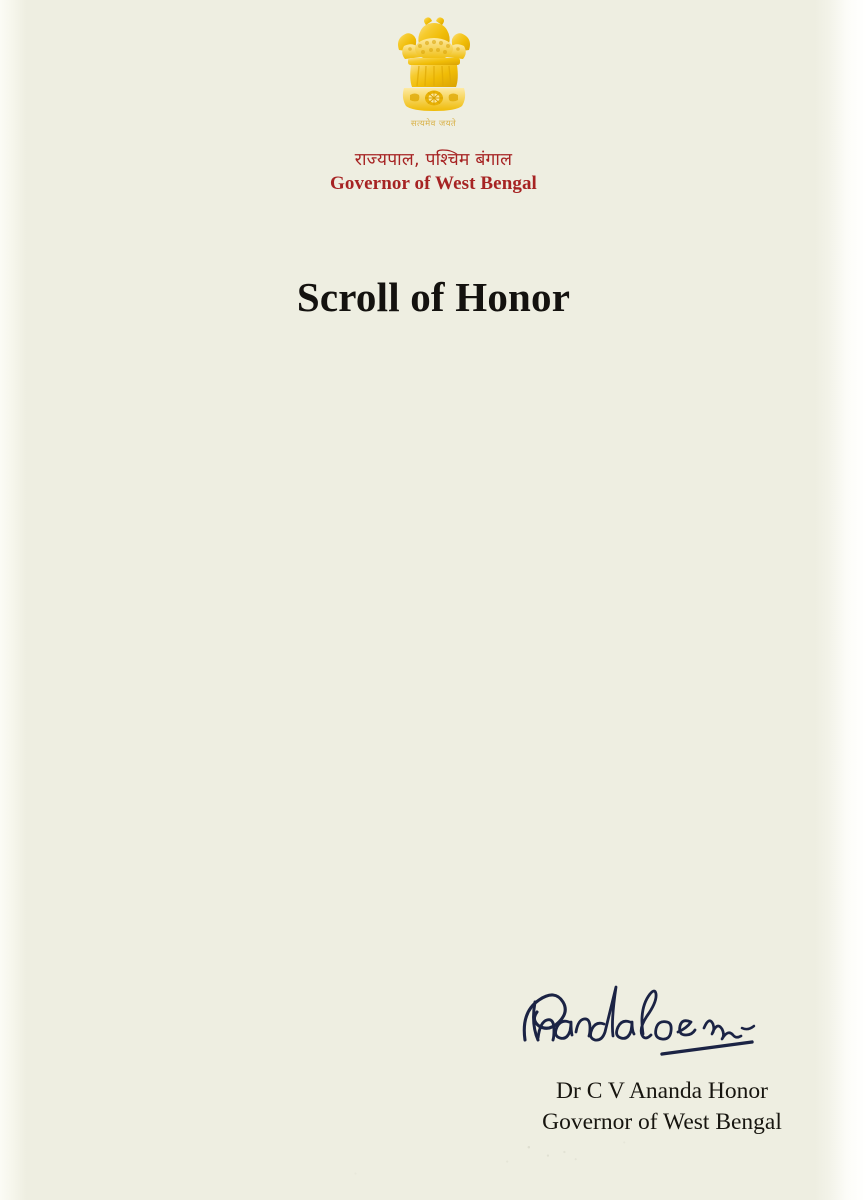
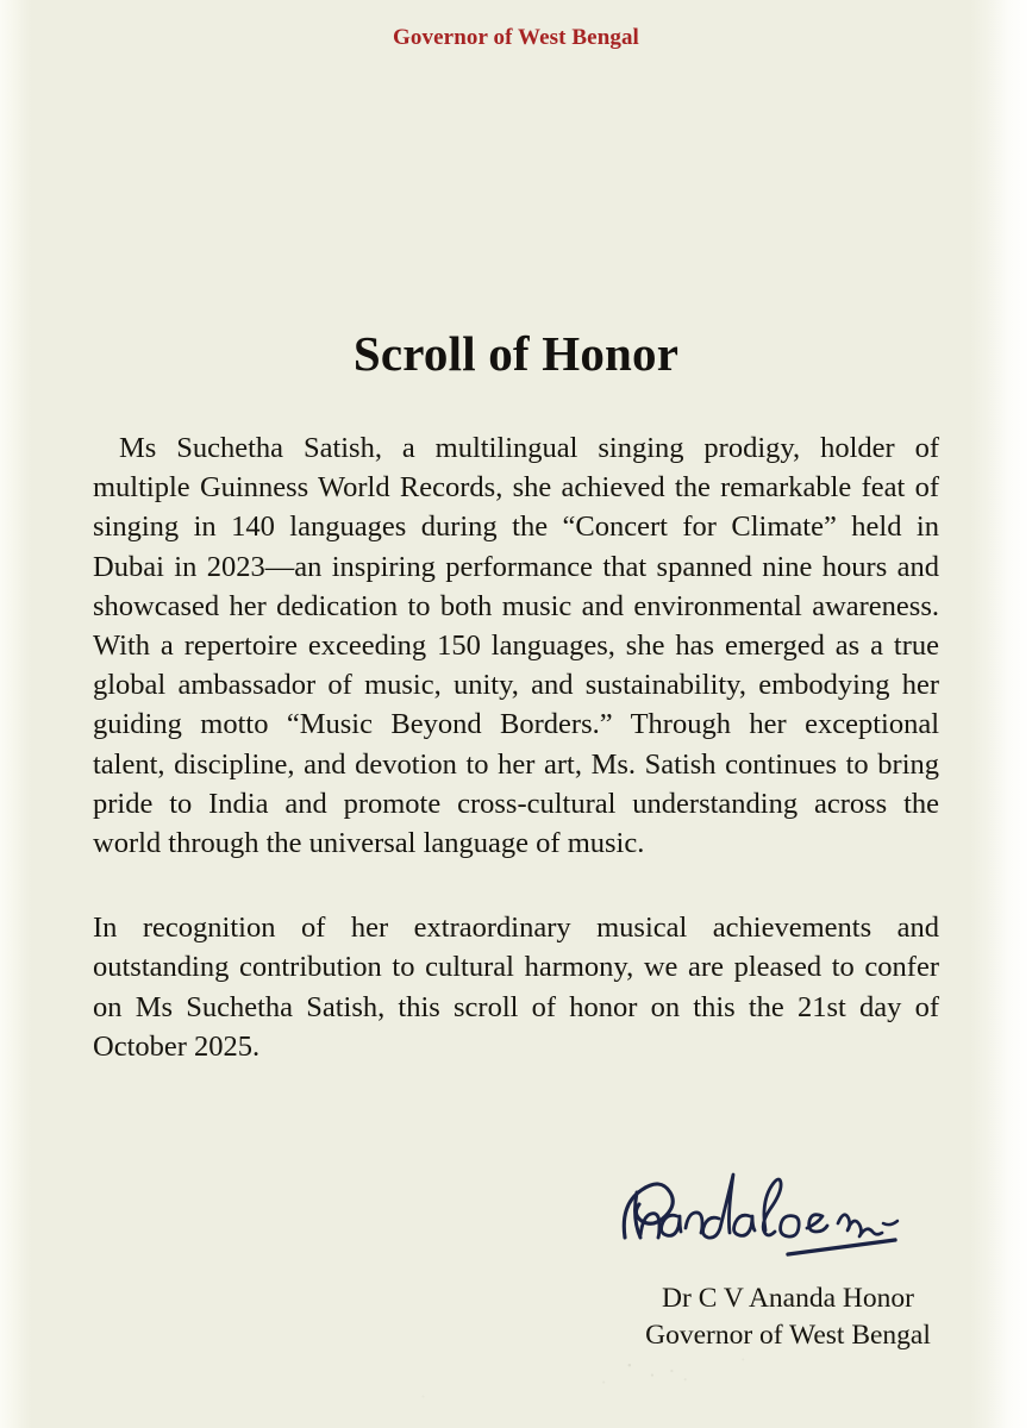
- सत्यमेव जयते
- राज्यपाल, पश्चिम बंगाल
  Governor of West Bengal
  Scroll of Honor
+ Ms Suchetha Satish, a multilingual singing prodigy, holder of multiple Guinness World Records, she achieved the remarkable feat of singing in 140 languages during the “Concert for Climate” held in Dubai in 2023—an inspiring performance that spanned nine hours and showcased her dedication to both music and environmental awareness. With a repertoire exceeding 150 languages, she has emerged as a true global ambassador of music, unity, and sustainability, embodying her guiding motto “Music Beyond Borders.” Through her exceptional talent, discipline, and devotion to her art, Ms. Satish continues to bring pride to India and promote cross-cultural understanding across the world through the universal language of music.
+ In recognition of her extraordinary musical achievements and outstanding contribution to cultural harmony, we are pleased to confer on Ms Suchetha Satish, this scroll of honor on this the 21st day of October 2025.
  Dr C V Ananda Honor
  Governor of West Bengal
